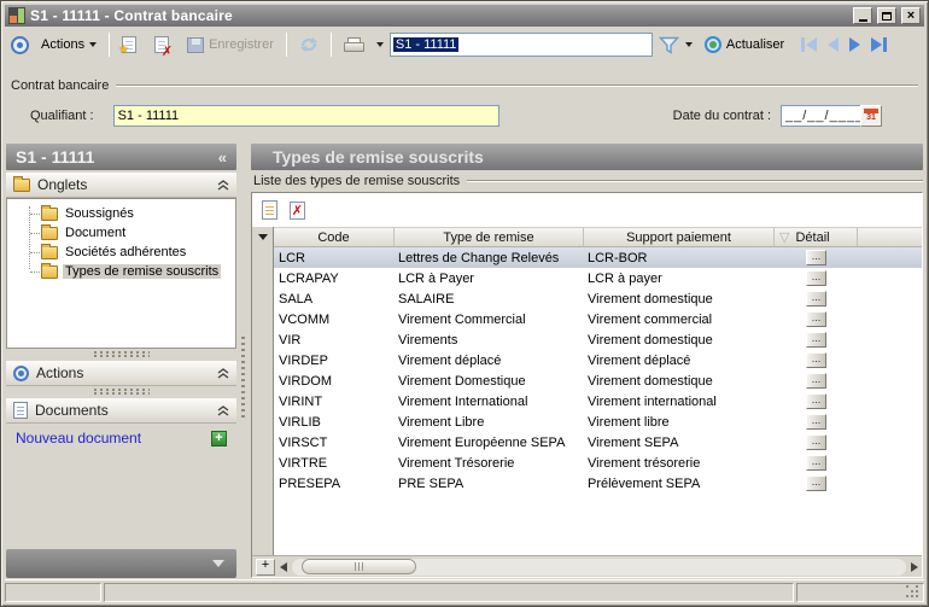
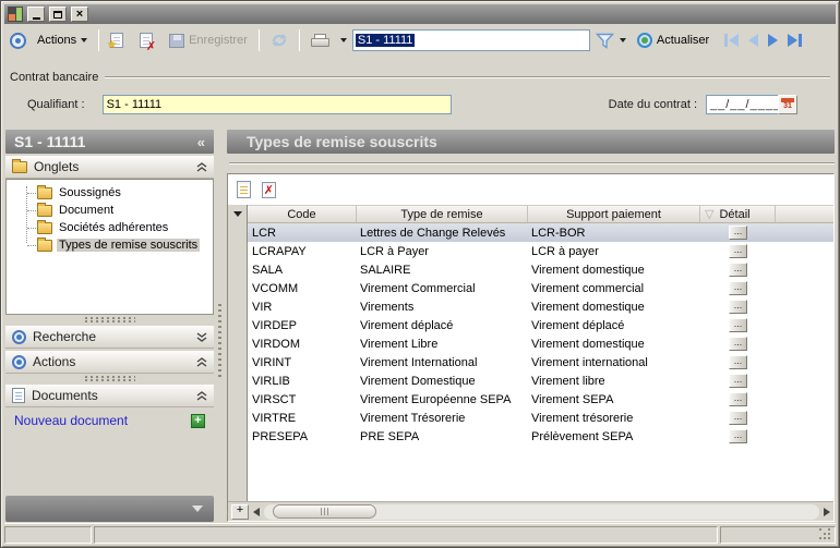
- S1 - 11111 - Contrat bancaire
  ×
  Actions
  ★
  ✗
  Enregistrer
  S1 - 11111
  Actualiser
  Contrat bancaire
  Qualifiant :
  S1 - 11111
  Date du contrat :
  __/__/___
  S1 - 11111
  «
  Onglets
  Soussignés
  Document
  Sociétés adhérentes
  Types de remise souscrits
+ Recherche
  Actions
  Documents
  Nouveau document
  +
  Types de remise souscrits
- Liste des types de remise souscrits
  ✗
  Code
  Type de remise
  Support paiement
  ▽
  Détail
  LCR
  Lettres de Change Relevés
  LCR-BOR
  ...
  LCRAPAY
  LCR à Payer
  LCR à payer
  ...
  SALA
  SALAIRE
  Virement domestique
  ...
  VCOMM
  Virement Commercial
  Virement commercial
  ...
  VIR
  Virements
  Virement domestique
  ...
  VIRDEP
  Virement déplacé
  Virement déplacé
  ...
  VIRDOM
- Virement Domestique
+ Virement Libre
  Virement domestique
  ...
  VIRINT
  Virement International
  Virement international
  ...
  VIRLIB
- Virement Libre
+ Virement Domestique
  Virement libre
  ...
  VIRSCT
  Virement Européenne SEPA
  Virement SEPA
  ...
  VIRTRE
  Virement Trésorerie
  Virement trésorerie
  ...
  PRESEPA
  PRE SEPA
  Prélèvement SEPA
  ...
  +
